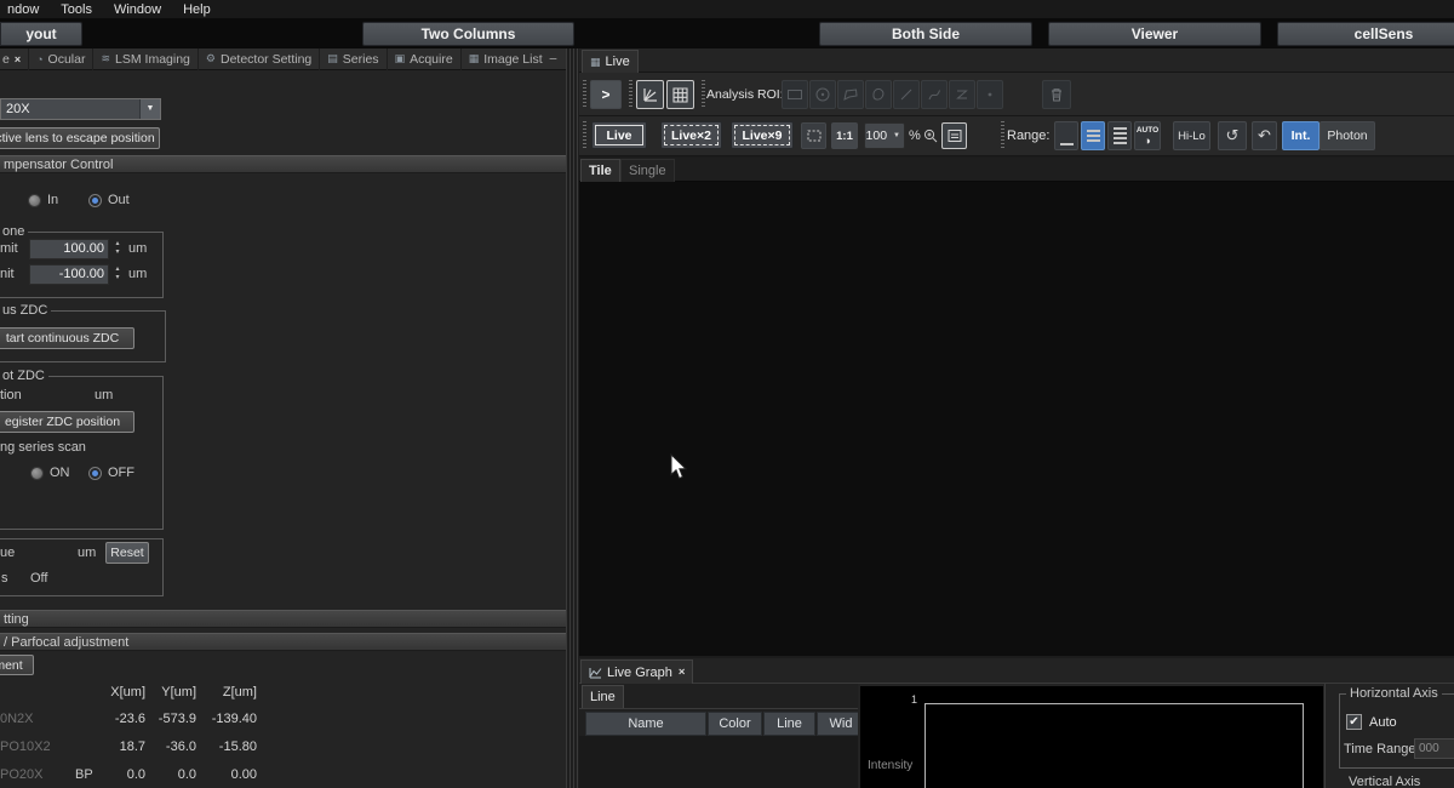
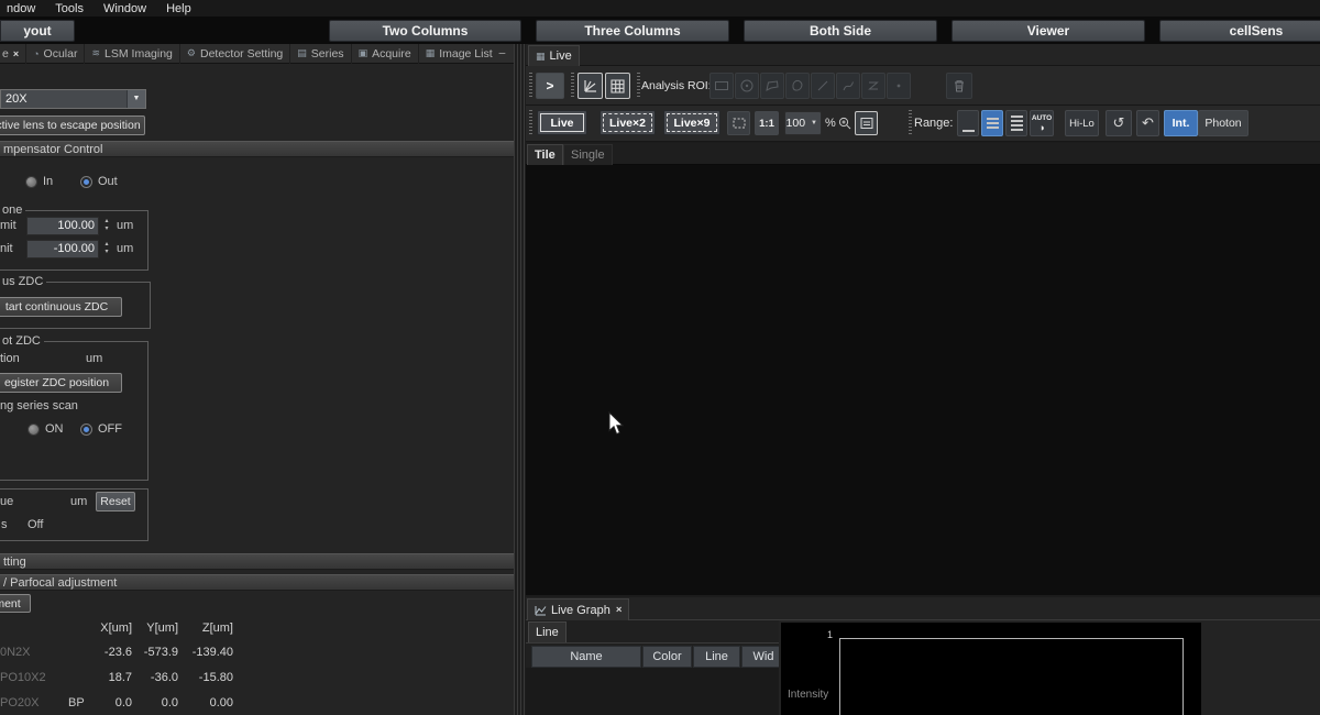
  ndow
  Tools
  Window
  Help
  yout
  Two Columns
+ Three Columns
  Both Side
  Viewer
  cellSens
  e
  ×
  ◔
  Ocular
  ≋
  LSM Imaging
  ⚙
  Detector Setting
  ▤
  Series
  ▣
  Acquire
  ▦
  Image List
  ─
  20X
  tive lens to escape position
  mpensator Control
  In
  Out
  one
  mit
  100.00
  um
  nit
  -100.00
  um
  us ZDC
  tart continuous ZDC
  ot ZDC
  tion
  um
  egister ZDC position
  ng series scan
  ON
  OFF
  ue
  um
  Reset
  s
  Off
  tting
  / Parfocal adjustment
  ent
  X[um]
  Y[um]
  Z[um]
  0N2X
  -23.6
  -573.9
  -139.40
  PO10X2
  18.7
  -36.0
  -15.80
  PO20X
  BP
  0.0
  0.0
  0.00
  ▦
  Live
  >
  Analysis ROI
  Live
  Live×2
  Live×9
  1:1
  100
  %
  Range:
  ◑
  Hi-Lo
  ↺
  ↶
  Int.
  Photon
  Tile
  Single
  Live Graph
  ×
  Line
  Name
  Color
  Line
  Wid
  1
  Intensity
- Horizontal Axis
- ✔
- Auto
- Time Range
- 000
- Vertical Axis
